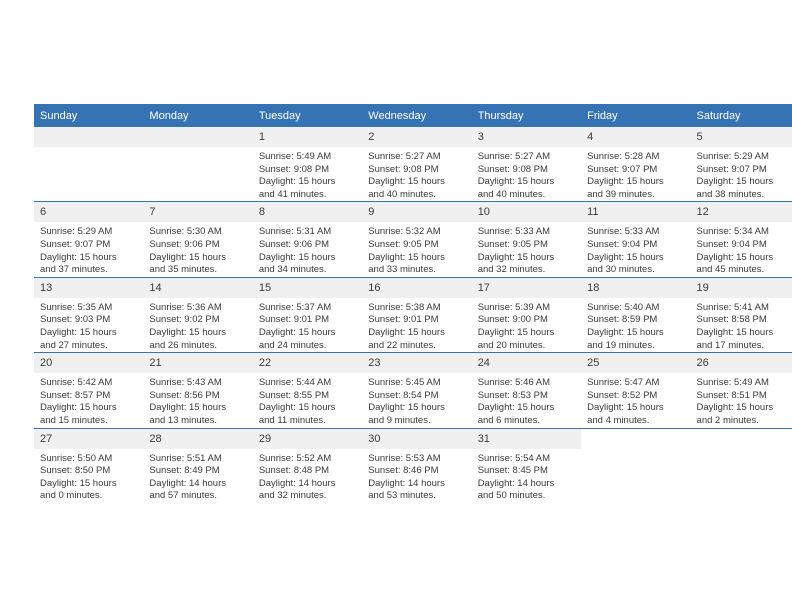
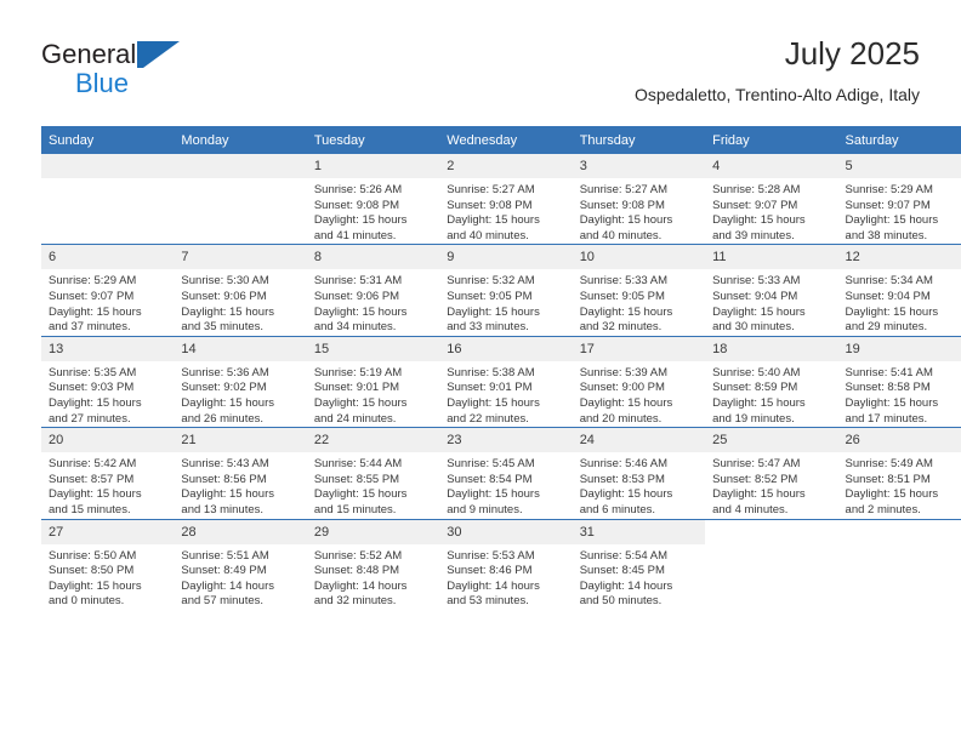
+ General
+ Blue
+ July 2025
+ Ospedaletto, Trentino-Alto Adige, Italy
  Sunday	Monday	Tuesday	Wednesday	Thursday	Friday	Saturday
- 		1 Sunrise: 5:49 AM Sunset: 9:08 PM Daylight: 15 hours and 41 minutes.	2 Sunrise: 5:27 AM Sunset: 9:08 PM Daylight: 15 hours and 40 minutes.	3 Sunrise: 5:27 AM Sunset: 9:08 PM Daylight: 15 hours and 40 minutes.	4 Sunrise: 5:28 AM Sunset: 9:07 PM Daylight: 15 hours and 39 minutes.	5 Sunrise: 5:29 AM Sunset: 9:07 PM Daylight: 15 hours and 38 minutes.
+ 		1 Sunrise: 5:26 AM Sunset: 9:08 PM Daylight: 15 hours and 41 minutes.	2 Sunrise: 5:27 AM Sunset: 9:08 PM Daylight: 15 hours and 40 minutes.	3 Sunrise: 5:27 AM Sunset: 9:08 PM Daylight: 15 hours and 40 minutes.	4 Sunrise: 5:28 AM Sunset: 9:07 PM Daylight: 15 hours and 39 minutes.	5 Sunrise: 5:29 AM Sunset: 9:07 PM Daylight: 15 hours and 38 minutes.
- 6 Sunrise: 5:29 AM Sunset: 9:07 PM Daylight: 15 hours and 37 minutes.	7 Sunrise: 5:30 AM Sunset: 9:06 PM Daylight: 15 hours and 35 minutes.	8 Sunrise: 5:31 AM Sunset: 9:06 PM Daylight: 15 hours and 34 minutes.	9 Sunrise: 5:32 AM Sunset: 9:05 PM Daylight: 15 hours and 33 minutes.	10 Sunrise: 5:33 AM Sunset: 9:05 PM Daylight: 15 hours and 32 minutes.	11 Sunrise: 5:33 AM Sunset: 9:04 PM Daylight: 15 hours and 30 minutes.	12 Sunrise: 5:34 AM Sunset: 9:04 PM Daylight: 15 hours and 45 minutes.
+ 6 Sunrise: 5:29 AM Sunset: 9:07 PM Daylight: 15 hours and 37 minutes.	7 Sunrise: 5:30 AM Sunset: 9:06 PM Daylight: 15 hours and 35 minutes.	8 Sunrise: 5:31 AM Sunset: 9:06 PM Daylight: 15 hours and 34 minutes.	9 Sunrise: 5:32 AM Sunset: 9:05 PM Daylight: 15 hours and 33 minutes.	10 Sunrise: 5:33 AM Sunset: 9:05 PM Daylight: 15 hours and 32 minutes.	11 Sunrise: 5:33 AM Sunset: 9:04 PM Daylight: 15 hours and 30 minutes.	12 Sunrise: 5:34 AM Sunset: 9:04 PM Daylight: 15 hours and 29 minutes.
- 13 Sunrise: 5:35 AM Sunset: 9:03 PM Daylight: 15 hours and 27 minutes.	14 Sunrise: 5:36 AM Sunset: 9:02 PM Daylight: 15 hours and 26 minutes.	15 Sunrise: 5:37 AM Sunset: 9:01 PM Daylight: 15 hours and 24 minutes.	16 Sunrise: 5:38 AM Sunset: 9:01 PM Daylight: 15 hours and 22 minutes.	17 Sunrise: 5:39 AM Sunset: 9:00 PM Daylight: 15 hours and 20 minutes.	18 Sunrise: 5:40 AM Sunset: 8:59 PM Daylight: 15 hours and 19 minutes.	19 Sunrise: 5:41 AM Sunset: 8:58 PM Daylight: 15 hours and 17 minutes.
+ 13 Sunrise: 5:35 AM Sunset: 9:03 PM Daylight: 15 hours and 27 minutes.	14 Sunrise: 5:36 AM Sunset: 9:02 PM Daylight: 15 hours and 26 minutes.	15 Sunrise: 5:19 AM Sunset: 9:01 PM Daylight: 15 hours and 24 minutes.	16 Sunrise: 5:38 AM Sunset: 9:01 PM Daylight: 15 hours and 22 minutes.	17 Sunrise: 5:39 AM Sunset: 9:00 PM Daylight: 15 hours and 20 minutes.	18 Sunrise: 5:40 AM Sunset: 8:59 PM Daylight: 15 hours and 19 minutes.	19 Sunrise: 5:41 AM Sunset: 8:58 PM Daylight: 15 hours and 17 minutes.
- 20 Sunrise: 5:42 AM Sunset: 8:57 PM Daylight: 15 hours and 15 minutes.	21 Sunrise: 5:43 AM Sunset: 8:56 PM Daylight: 15 hours and 13 minutes.	22 Sunrise: 5:44 AM Sunset: 8:55 PM Daylight: 15 hours and 11 minutes.	23 Sunrise: 5:45 AM Sunset: 8:54 PM Daylight: 15 hours and 9 minutes.	24 Sunrise: 5:46 AM Sunset: 8:53 PM Daylight: 15 hours and 6 minutes.	25 Sunrise: 5:47 AM Sunset: 8:52 PM Daylight: 15 hours and 4 minutes.	26 Sunrise: 5:49 AM Sunset: 8:51 PM Daylight: 15 hours and 2 minutes.
+ 20 Sunrise: 5:42 AM Sunset: 8:57 PM Daylight: 15 hours and 15 minutes.	21 Sunrise: 5:43 AM Sunset: 8:56 PM Daylight: 15 hours and 13 minutes.	22 Sunrise: 5:44 AM Sunset: 8:55 PM Daylight: 15 hours and 15 minutes.	23 Sunrise: 5:45 AM Sunset: 8:54 PM Daylight: 15 hours and 9 minutes.	24 Sunrise: 5:46 AM Sunset: 8:53 PM Daylight: 15 hours and 6 minutes.	25 Sunrise: 5:47 AM Sunset: 8:52 PM Daylight: 15 hours and 4 minutes.	26 Sunrise: 5:49 AM Sunset: 8:51 PM Daylight: 15 hours and 2 minutes.
  27 Sunrise: 5:50 AM Sunset: 8:50 PM Daylight: 15 hours and 0 minutes.	28 Sunrise: 5:51 AM Sunset: 8:49 PM Daylight: 14 hours and 57 minutes.	29 Sunrise: 5:52 AM Sunset: 8:48 PM Daylight: 14 hours and 32 minutes.	30 Sunrise: 5:53 AM Sunset: 8:46 PM Daylight: 14 hours and 53 minutes.	31 Sunrise: 5:54 AM Sunset: 8:45 PM Daylight: 14 hours and 50 minutes.
